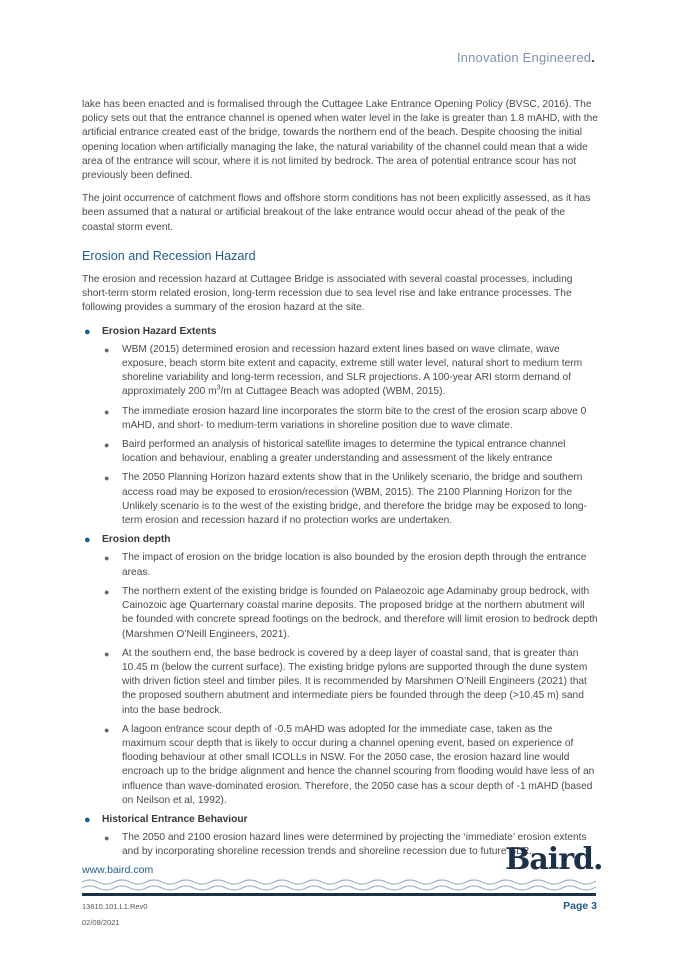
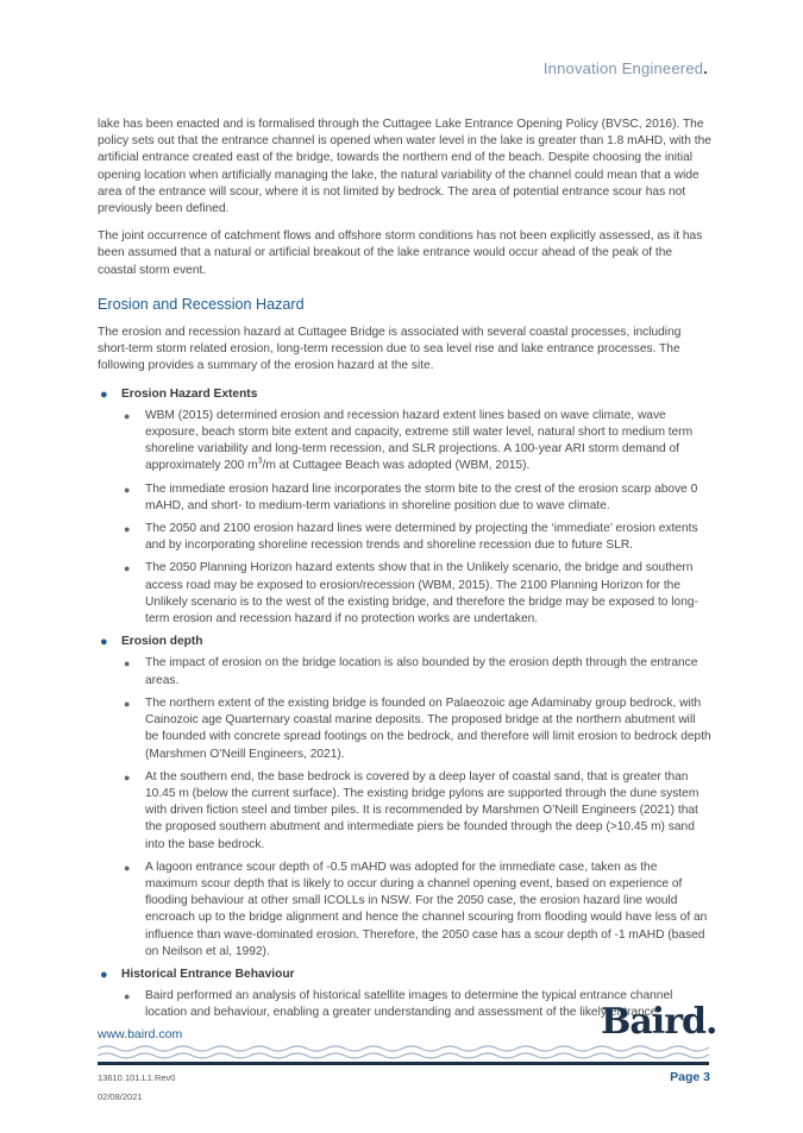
  Innovation Engineered.
  lake has been enacted and is formalised through the Cuttagee Lake Entrance Opening Policy (BVSC, 2016). The policy sets out that the entrance channel is opened when water level in the lake is greater than 1.8 mAHD, with the artificial entrance created east of the bridge, towards the northern end of the beach. Despite choosing the initial opening location when artificially managing the lake, the natural variability of the channel could mean that a wide area of the entrance will scour, where it is not limited by bedrock. The area of potential entrance scour has not previously been defined.
  The joint occurrence of catchment flows and offshore storm conditions has not been explicitly assessed, as it has been assumed that a natural or artificial breakout of the lake entrance would occur ahead of the peak of the coastal storm event.
  Erosion and Recession Hazard
  The erosion and recession hazard at Cuttagee Bridge is associated with several coastal processes, including short-term storm related erosion, long-term recession due to sea level rise and lake entrance processes. The following provides a summary of the erosion hazard at the site.
  ●
  Erosion Hazard Extents
  ●
  WBM (2015) determined erosion and recession hazard extent lines based on wave climate, wave exposure, beach storm bite extent and capacity, extreme still water level, natural short to medium term shoreline variability and long-term recession, and SLR projections. A 100-year ARI storm demand of approximately 200 m /m at Cuttagee Beach was adopted (WBM, 2015).
  ●
  The immediate erosion hazard line incorporates the storm bite to the crest of the erosion scarp above 0 mAHD, and short- to medium-term variations in shoreline position due to wave climate.
  ●
- Baird performed an analysis of historical satellite images to determine the typical entrance channel location and behaviour, enabling a greater understanding and assessment of the likely entrance
+ The 2050 and 2100 erosion hazard lines were determined by projecting the ‘immediate’ erosion extents and by incorporating shoreline recession trends and shoreline recession due to future SLR.
  ●
  The 2050 Planning Horizon hazard extents show that in the Unlikely scenario, the bridge and southern access road may be exposed to erosion/recession (WBM, 2015). The 2100 Planning Horizon for the Unlikely scenario is to the west of the existing bridge, and therefore the bridge may be exposed to long-term erosion and recession hazard if no protection works are undertaken.
  ●
  Erosion depth
  ●
  The impact of erosion on the bridge location is also bounded by the erosion depth through the entrance areas.
  ●
  The northern extent of the existing bridge is founded on Palaeozoic age Adaminaby group bedrock, with Cainozoic age Quarternary coastal marine deposits. The proposed bridge at the northern abutment will be founded with concrete spread footings on the bedrock, and therefore will limit erosion to bedrock depth (Marshmen O’Neill Engineers, 2021).
  ●
  At the southern end, the base bedrock is covered by a deep layer of coastal sand, that is greater than 10.45 m (below the current surface). The existing bridge pylons are supported through the dune system with driven fiction steel and timber piles. It is recommended by Marshmen O’Neill Engineers (2021) that the proposed southern abutment and intermediate piers be founded through the deep (>10.45 m) sand into the base bedrock.
  ●
  A lagoon entrance scour depth of -0.5 mAHD was adopted for the immediate case, taken as the maximum scour depth that is likely to occur during a channel opening event, based on experience of flooding behaviour at other small ICOLLs in NSW. For the 2050 case, the erosion hazard line would encroach up to the bridge alignment and hence the channel scouring from flooding would have less of an influence than wave-dominated erosion. Therefore, the 2050 case has a scour depth of -1 mAHD (based on Neilson et al, 1992).
  ●
  Historical Entrance Behaviour
  ●
- The 2050 and 2100 erosion hazard lines were determined by projecting the ‘immediate’ erosion extents and by incorporating shoreline recession trends and shoreline recession due to future SLR.
+ Baird performed an analysis of historical satellite images to determine the typical entrance channel location and behaviour, enabling a greater understanding and assessment of the likely entrance
  www.baird.com
  Baird.
  13610.101.L1.Rev0
  02/08/2021
  Page 3
